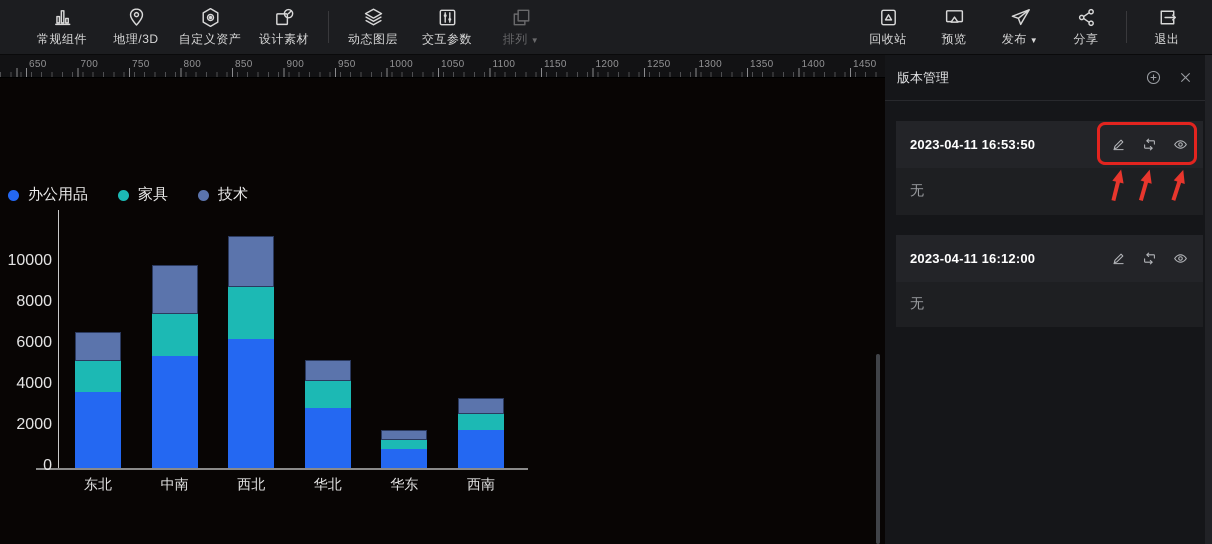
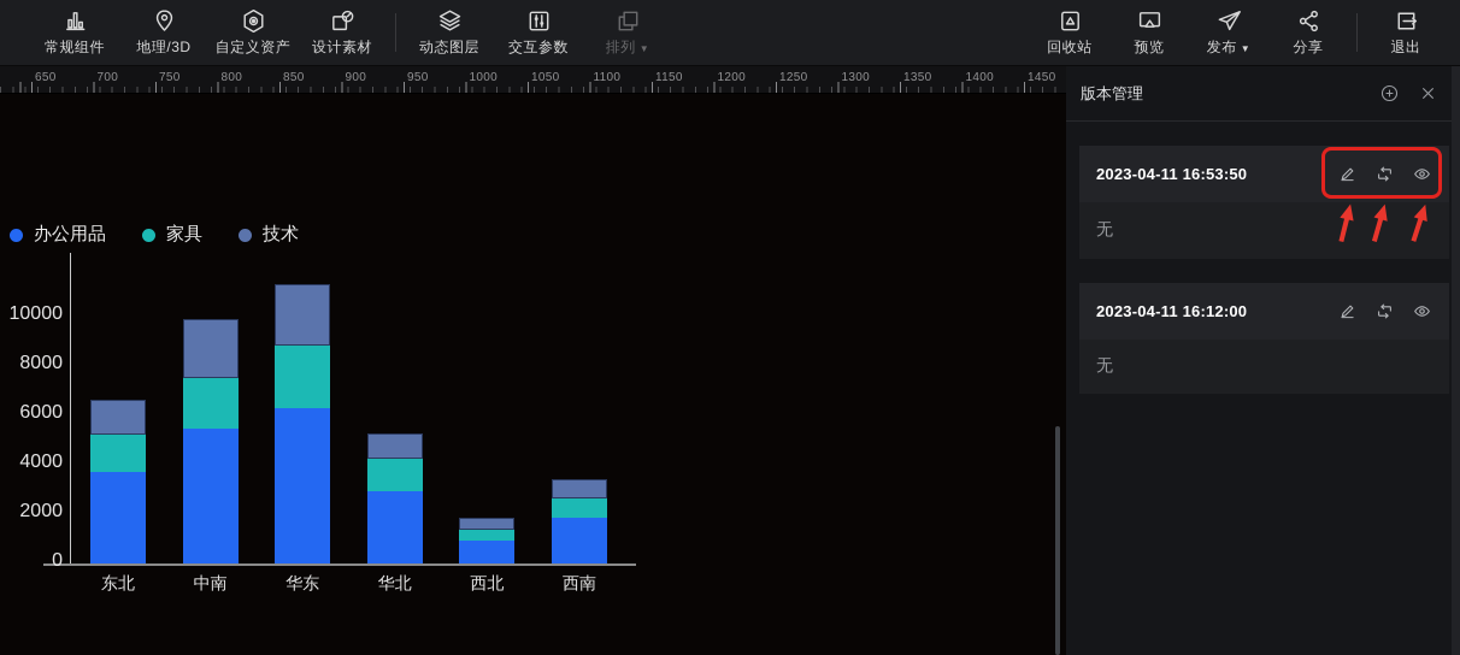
  常规组件
  地理/3D
  自定义资产
  设计素材
  动态图层
  交互参数
  排列 ▼
  回收站
  预览
  发布 ▼
  分享
  退出
  650
  700
  750
  800
  850
  900
  950
  1000
  1050
  1100
  1150
  1200
  1250
  1300
  1350
  1400
  1450
  办公用品
  家具
  技术
  0
  2000
  4000
  6000
  8000
  10000
  东北
  中南
- 西北
+ 华东
  华北
- 华东
+ 西北
  西南
  版本管理
  2023-04-11 16:53:50
  无
  2023-04-11 16:12:00
  无
